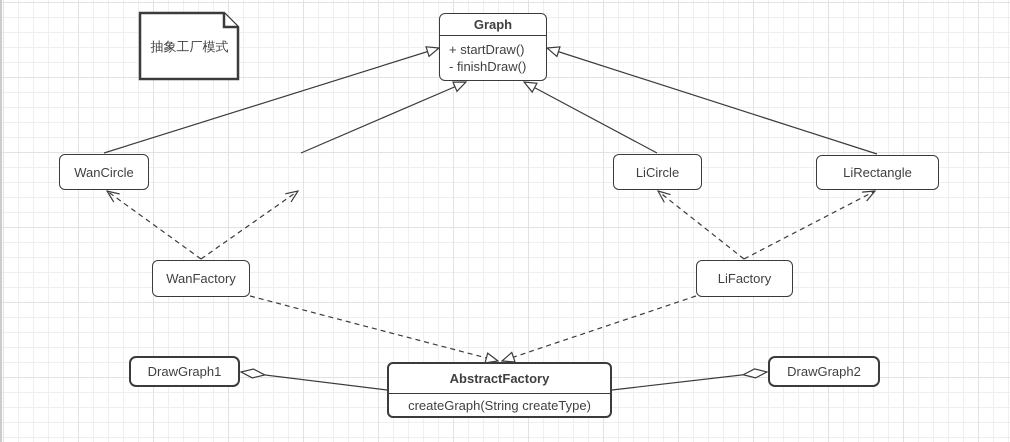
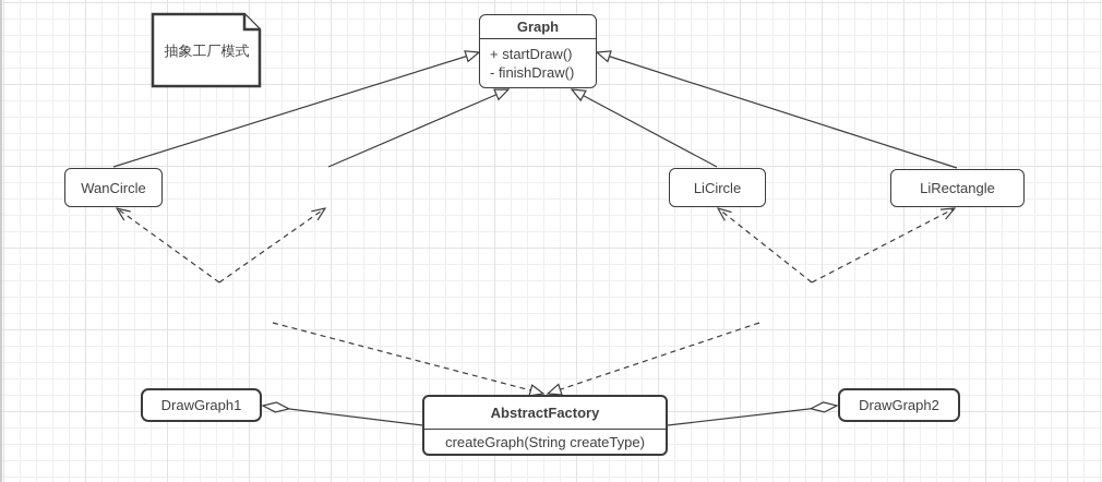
  抽象工厂模式
  Graph
  + startDraw()
  - finishDraw()
  WanCircle
  LiCircle
  LiRectangle
- WanFactory
- LiFactory
  DrawGraph1
  AbstractFactory
  createGraph(String createType)
  DrawGraph2
